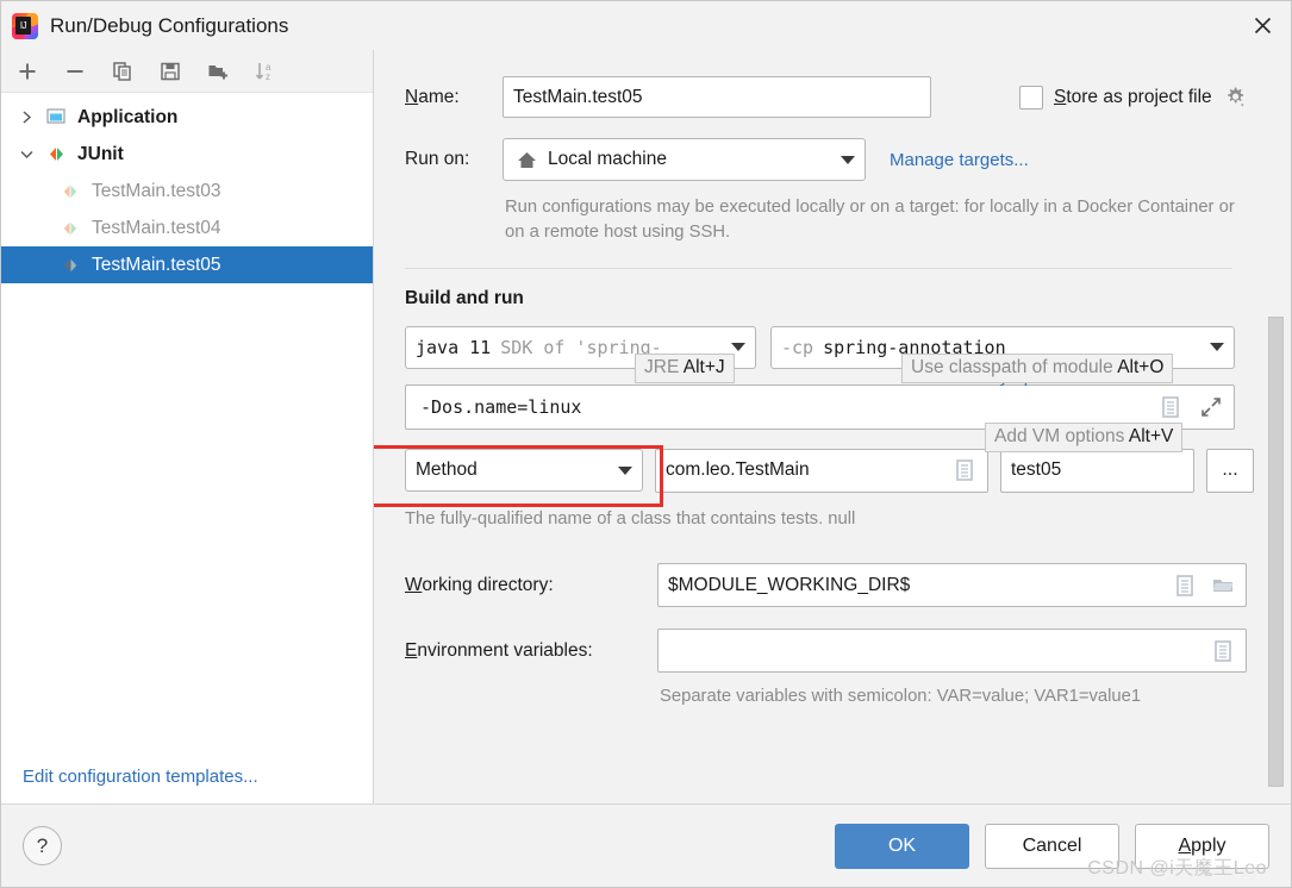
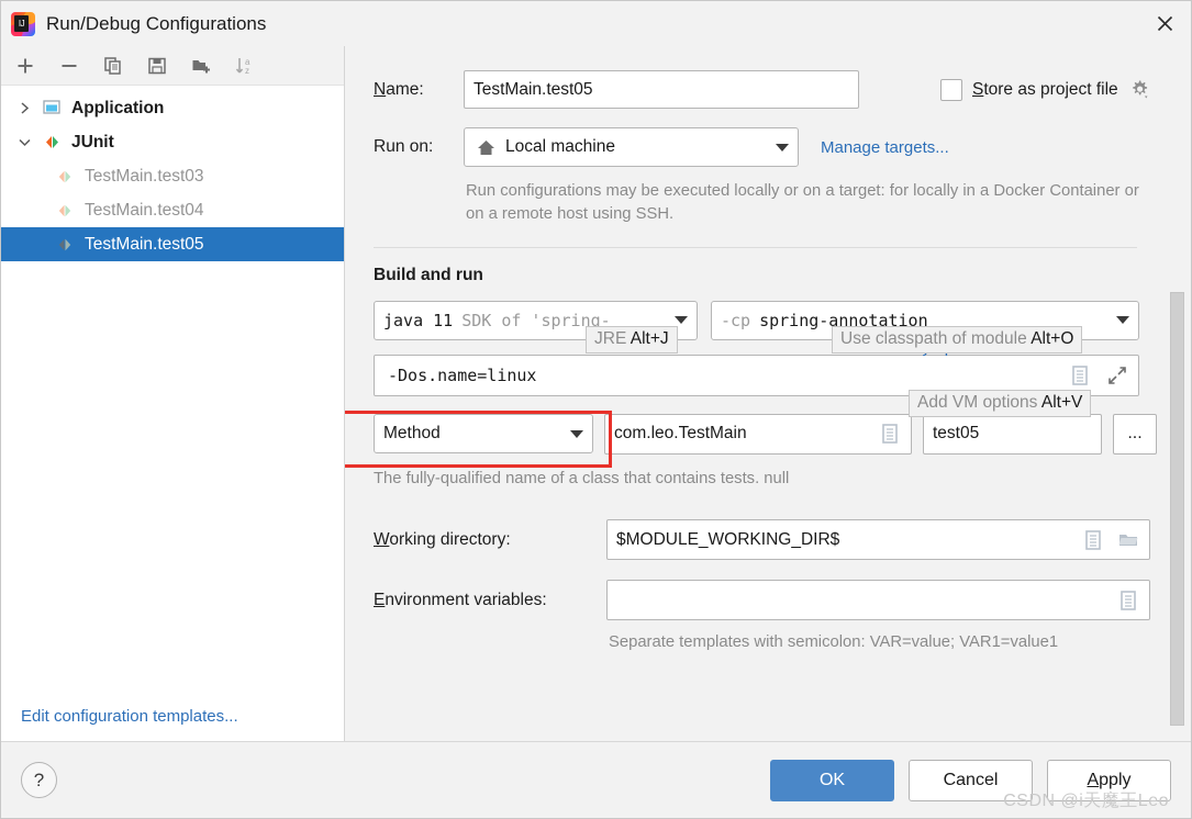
  Run/Debug Configurations
  a
  z
  Application
  JUnit
  TestMain.test03
  TestMain.test04
  TestMain.test05
  Edit configuration templates...
  Name:
  TestMain.test05
  Store as project file
  Run on:
  Local machine
  Manage targets...
  Run configurations may be executed locally or on a target: for locally in a Docker Container or on a remote host using SSH.
  Build and run
  java 11
  SDK of 'spring-
  -cp
  spring-annotation
  -Dos.name=linux
  Method
  com.leo.TestMain
  test05
  ...
  The fully-qualified name of a class that contains tests. null
  Working directory:
  $MODULE_WORKING_DIR$
  Environment variables:
- Separate variables with semicolon: VAR=value; VAR1=value1
+ Separate templates with semicolon: VAR=value; VAR1=value1
  JRE Alt+J
  Use classpath of module Alt+O
  Add VM options Alt+V
  ?
  OK
  Cancel
  A
  pply
  CSDN @i天魔王Leo
